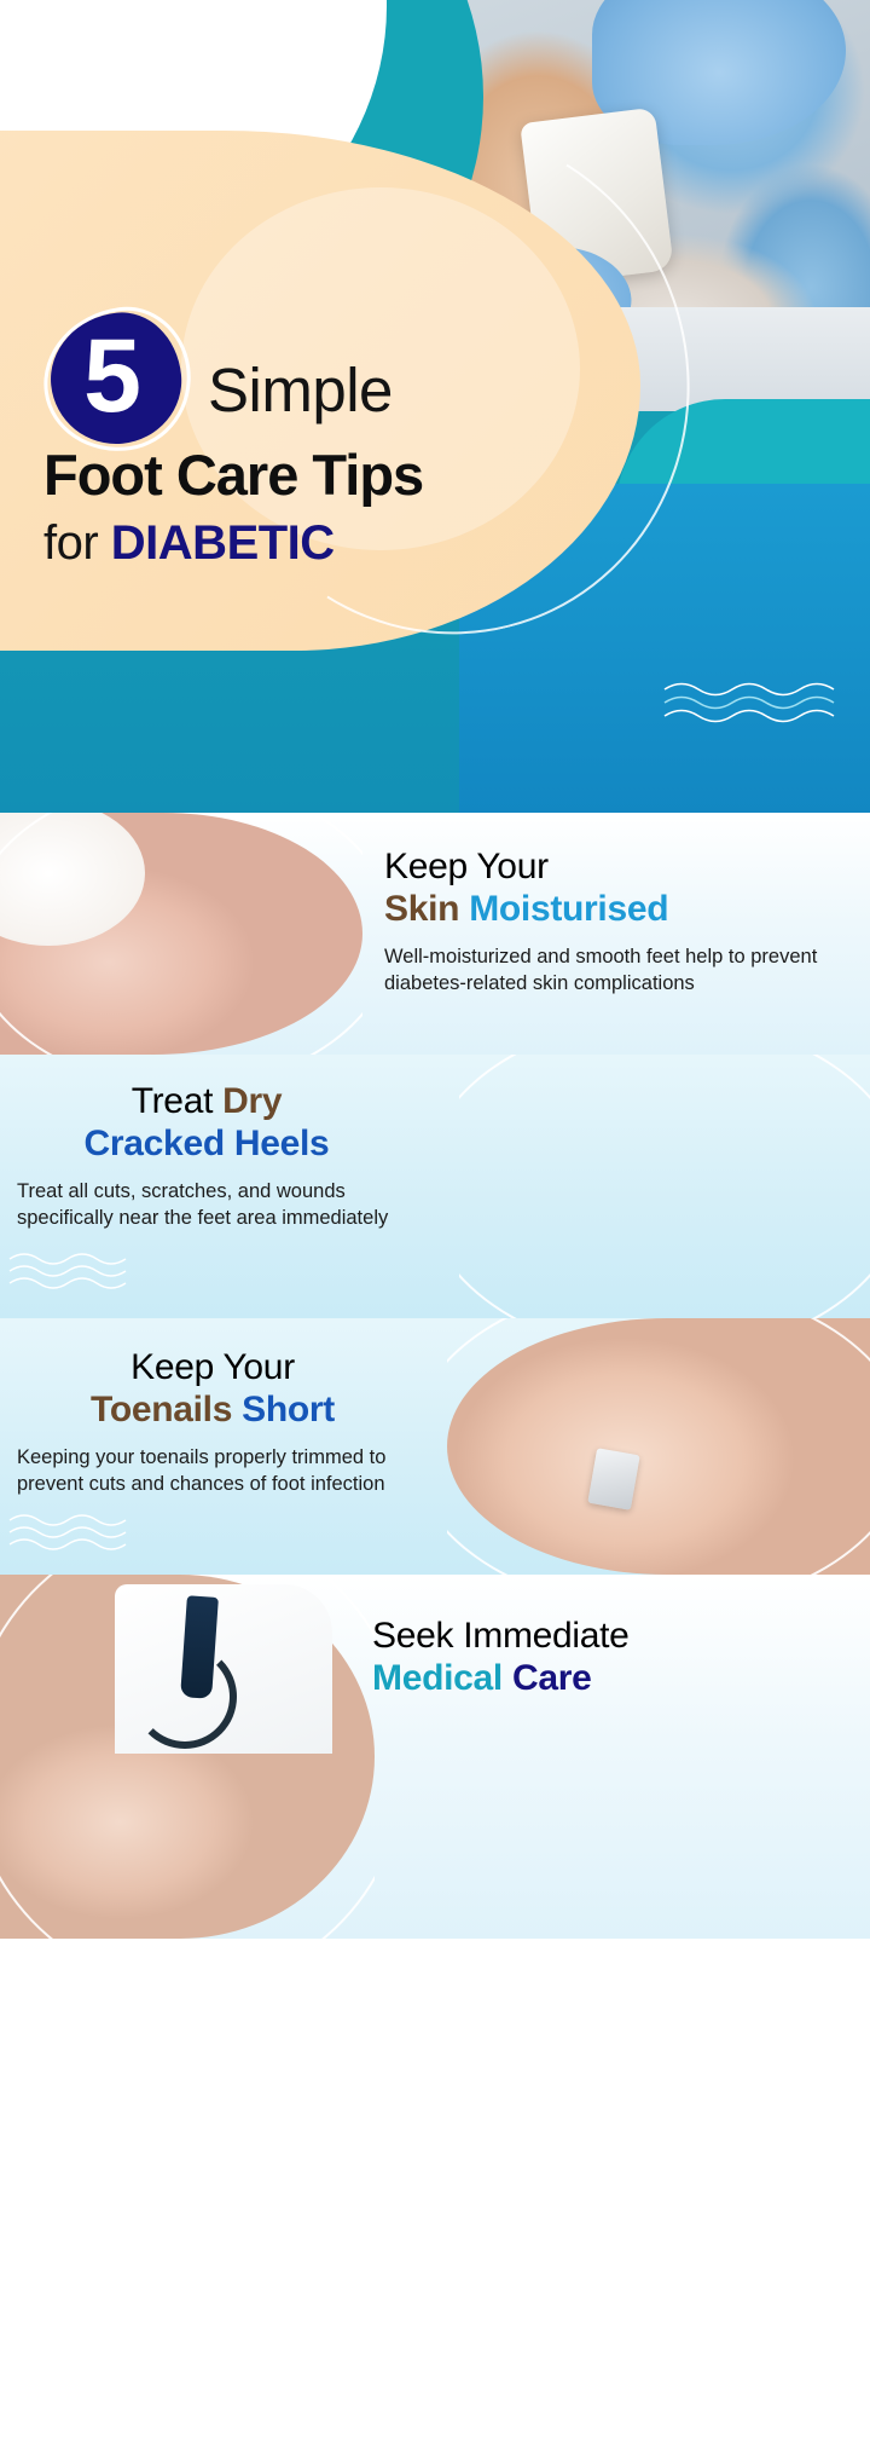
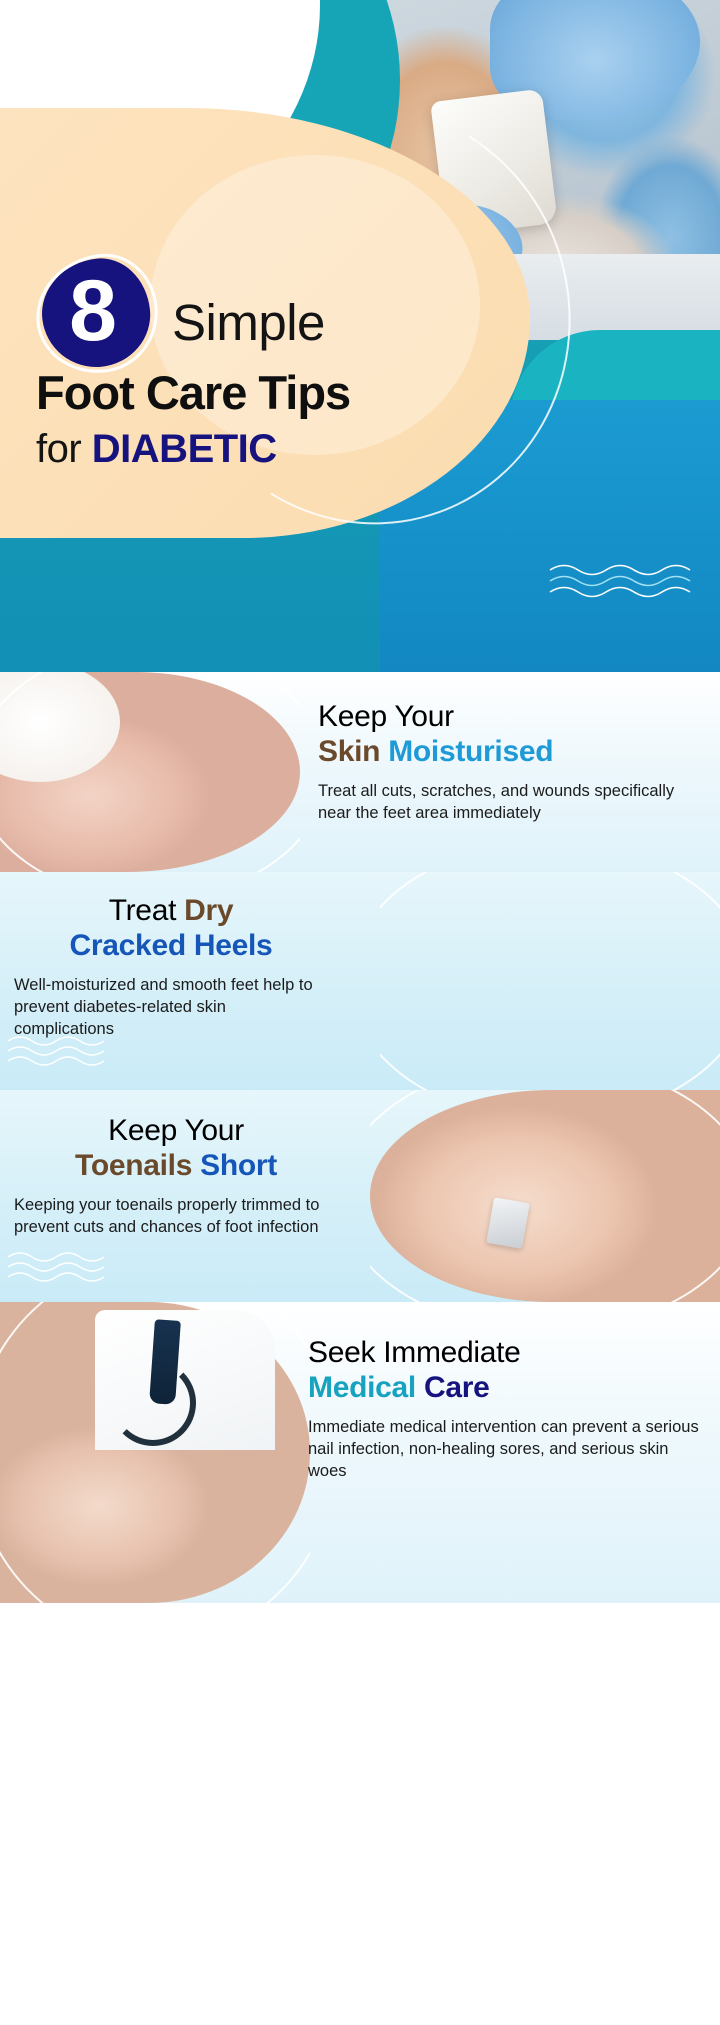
- 5
+ 8
  Simple
  Foot Care Tips
  for DIABETIC
  Keep Your
  Skin Moisturised
- Well-moisturized and smooth feet help to prevent diabetes-related skin complications
+ Treat all cuts, scratches, and wounds specifically near the feet area immediately
  Treat Dry
  Cracked Heels
- Treat all cuts, scratches, and wounds specifically near the feet area immediately
+ Well-moisturized and smooth feet help to prevent diabetes-related skin complications
  Keep Your
  Toenails Short
  Keeping your toenails properly trimmed to prevent cuts and chances of foot infection
  Seek Immediate
  Medical Care
+ Immediate medical intervention can prevent a serious nail infection, non-healing sores, and serious skin woes
